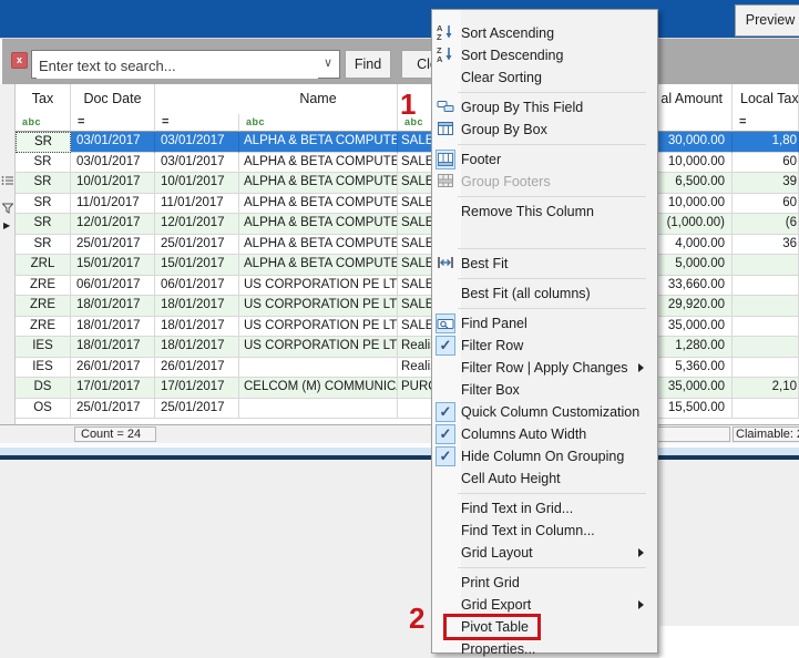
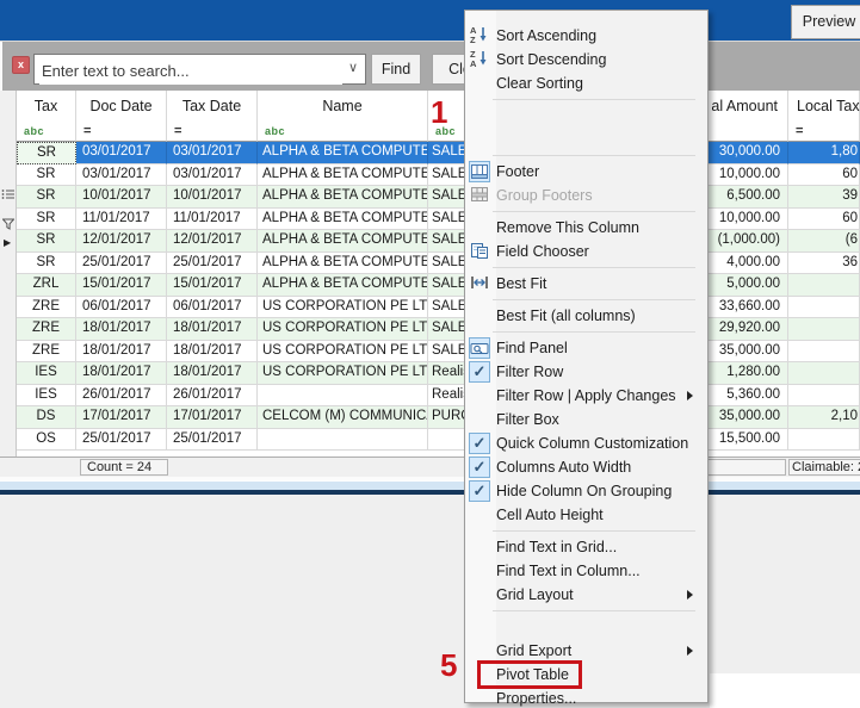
  Preview
  x
  Enter text to search...
  ∨
  Find
  ▶
  Tax
  abc
  Doc Date
  =
+ Tax Date
  =
  Name
  abc
  abc
  al Amount
  Local Tax
  =
  SR
  03/01/2017
  03/01/2017
  ALPHA & BETA COMPUTE
  SALE
  30,000.00
  1,80
  SR
  03/01/2017
  03/01/2017
  ALPHA & BETA COMPUTE
  SALE
  10,000.00
  60
  SR
  10/01/2017
  10/01/2017
  ALPHA & BETA COMPUTE
  SALE
  6,500.00
  39
  SR
  11/01/2017
  11/01/2017
  ALPHA & BETA COMPUTE
  SALE
  10,000.00
  60
  SR
  12/01/2017
  12/01/2017
  ALPHA & BETA COMPUTE
  SALE
  (1,000.00)
  (6
  SR
  25/01/2017
  25/01/2017
  ALPHA & BETA COMPUTE
  SALE
  4,000.00
  36
  ZRL
  15/01/2017
  15/01/2017
  ALPHA & BETA COMPUTE
  SALE
  5,000.00
  ZRE
  06/01/2017
  06/01/2017
  US CORPORATION PE LT
  SALE
  33,660.00
  ZRE
  18/01/2017
  18/01/2017
  US CORPORATION PE LT
  SALE
  29,920.00
  ZRE
  18/01/2017
  18/01/2017
  US CORPORATION PE LT
  SALE
  35,000.00
  IES
  18/01/2017
  18/01/2017
  US CORPORATION PE LT
  Reali
  1,280.00
  IES
  26/01/2017
  26/01/2017
  Reali
  5,360.00
  DS
  17/01/2017
  17/01/2017
  CELCOM (M) COMMUNIC
  PUR
  35,000.00
  2,10
  OS
  25/01/2017
  25/01/2017
  15,500.00
  Count = 24
  Claimable:
  A
  Z
  Sort Ascending
  Z
  A
  Sort Descending
  Clear Sorting
- Group By This Field
- Group By Box
  Footer
  Group Footers
  Remove This Column
+ Field Chooser
  Best Fit
  Best Fit (all columns)
  Find Panel
  ✓
  Filter Row
  Filter Row | Apply Changes
  Filter Box
  ✓
  Quick Column Customization
  ✓
  Columns Auto Width
  ✓
  Hide Column On Grouping
  Cell Auto Height
  Find Text in Grid...
  Find Text in Column...
  Grid Layout
- Print Grid
  Grid Export
  Pivot Table
  Properties...
  1
- 2
+ 5
